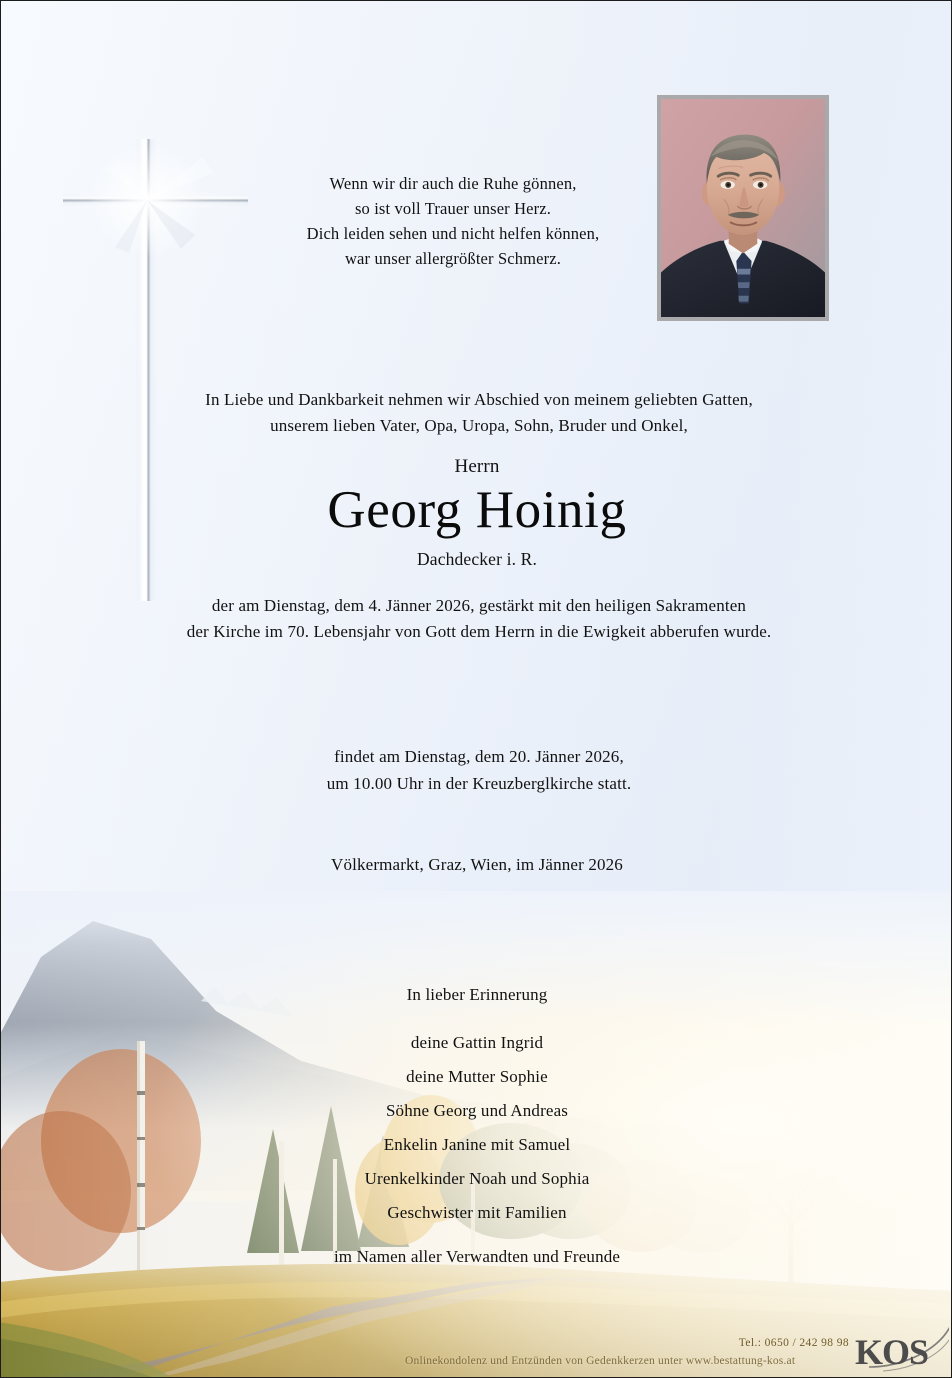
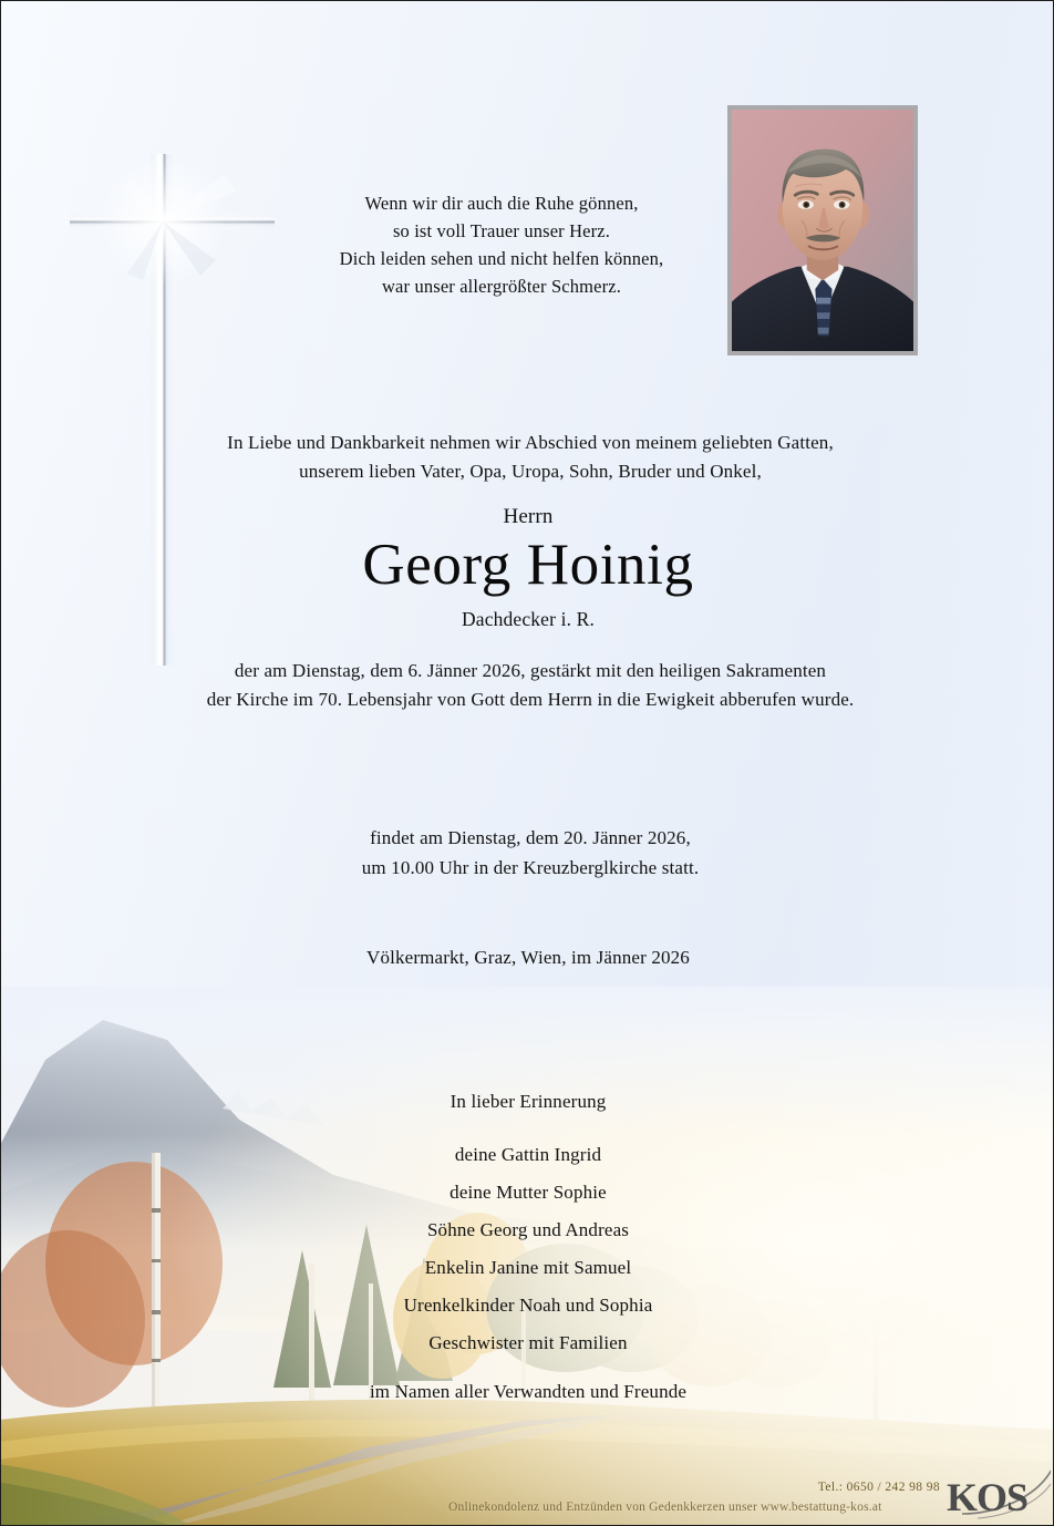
  Tel.: 0650 / 242 98 98
- Onlinekondolenz und Entzünden von Gedenkkerzen unter www.bestattung-kos.at
+ Onlinekondolenz und Entzünden von Gedenkkerzen unser www.bestattung-kos.at
  KOS
  Wenn wir dir auch die Ruhe gönnen,
  so ist voll Trauer unser Herz.
  Dich leiden sehen und nicht helfen können,
  war unser allergrößter Schmerz.
  In Liebe und Dankbarkeit nehmen wir Abschied von meinem geliebten Gatten,
  unserem lieben Vater, Opa, Uropa, Sohn, Bruder und Onkel,
  Herrn
  Georg Hoinig
  Dachdecker i. R.
- der am Dienstag, dem 4. Jänner 2026, gestärkt mit den heiligen Sakramenten
+ der am Dienstag, dem 6. Jänner 2026, gestärkt mit den heiligen Sakramenten
  der Kirche im 70. Lebensjahr von Gott dem Herrn in die Ewigkeit abberufen wurde.
  findet am Dienstag, dem 20. Jänner 2026,
  um 10.00 Uhr in der Kreuzberglkirche statt.
  Völkermarkt, Graz, Wien, im Jänner 2026
  In lieber Erinnerung
  deine Gattin Ingrid
  deine Mutter Sophie
  Söhne Georg und Andreas
  Enkelin Janine mit Samuel
  Urenkelkinder Noah und Sophia
  Geschwister mit Familien
  im Namen aller Verwandten und Freunde
